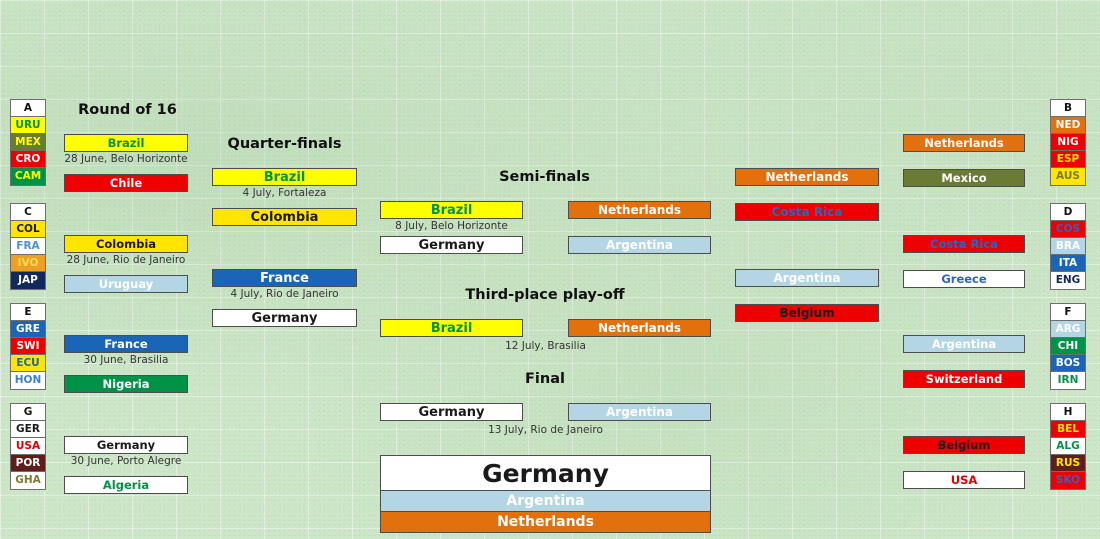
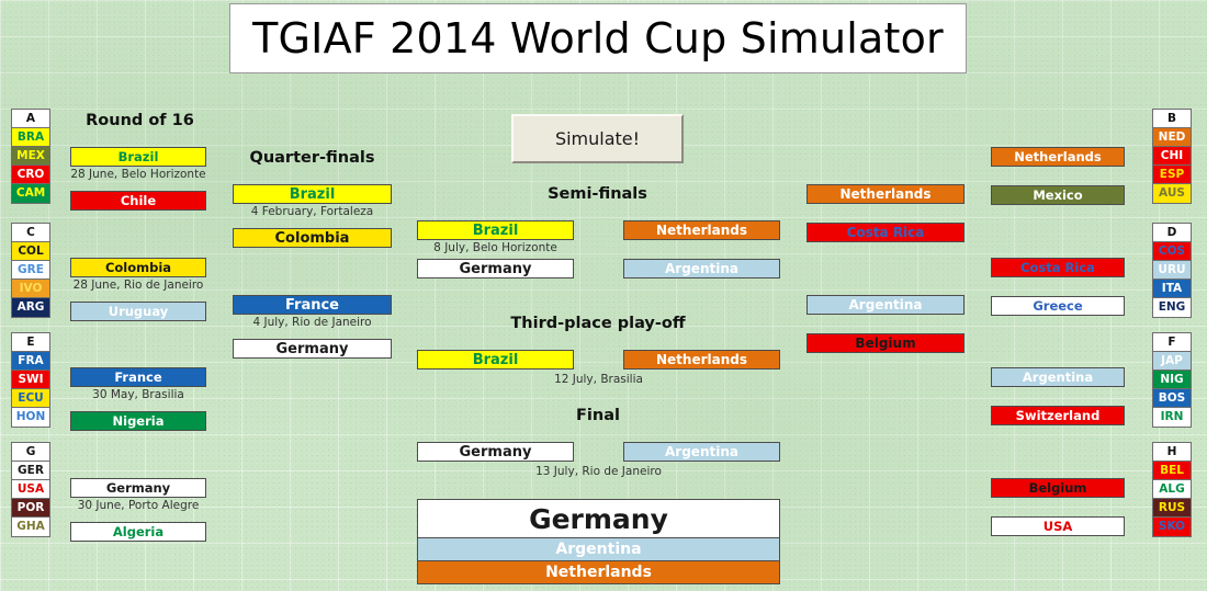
+ TGIAF 2014 World Cup Simulator
+ Simulate!
  Round of 16
  Quarter-finals
  Semi-finals
  Third-place play-off
  Final
  A
- URU
+ BRA
  MEX
  CRO
  CAM
  C
  COL
- FRA
+ GRE
  IVO
- JAP
+ ARG
  E
- GRE
+ FRA
  SWI
  ECU
  HON
  G
  GER
  USA
  POR
  GHA
  B
  NED
- NIG
+ CHI
  ESP
  AUS
  D
  COS
- BRA
+ URU
  ITA
  ENG
  F
- ARG
+ JAP
- CHI
+ NIG
  BOS
  IRN
  H
  BEL
  ALG
  RUS
  SKO
  Brazil
  28 June, Belo Horizonte
  Chile
  Colombia
  28 June, Rio de Janeiro
  Uruguay
  France
- 30 June, Brasilia
+ 30 May, Brasilia
  Nigeria
  Germany
  30 June, Porto Alegre
  Algeria
  Netherlands
  Mexico
  Costa Rica
  Greece
  Argentina
  Switzerland
  Belgium
  USA
  Brazil
- 4 July, Fortaleza
+ 4 February, Fortaleza
  Colombia
  France
  4 July, Rio de Janeiro
  Germany
  Netherlands
  Costa Rica
  Argentina
  Belgium
  Brazil
  8 July, Belo Horizonte
  Germany
  Netherlands
  Argentina
  Brazil
  Netherlands
  12 July, Brasilia
  Germany
  Argentina
  13 July, Rio de Janeiro
  Germany
  Argentina
  Netherlands
